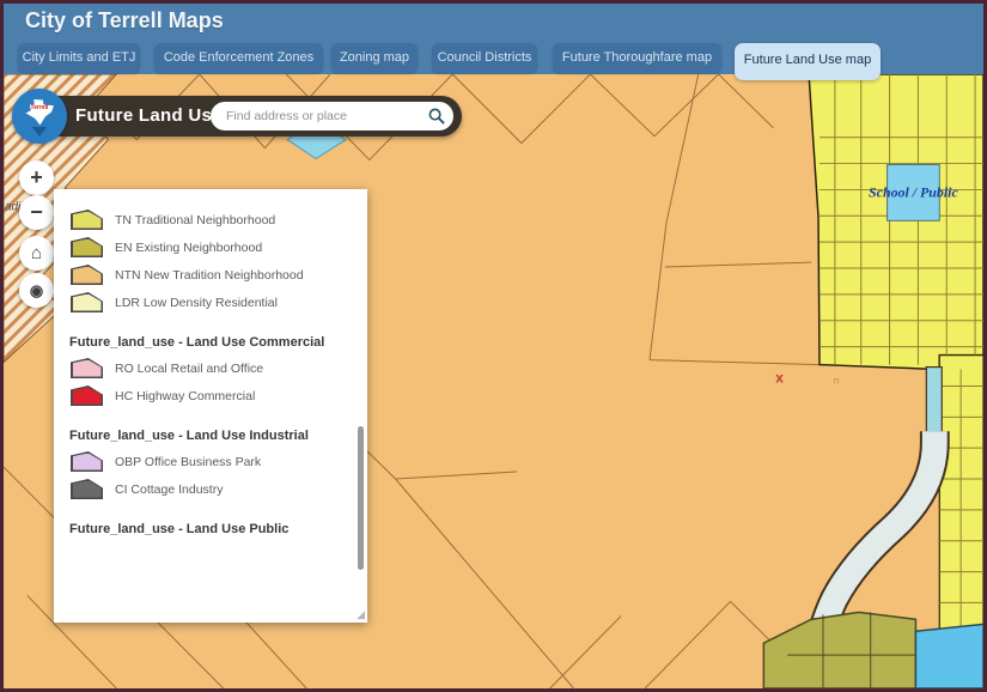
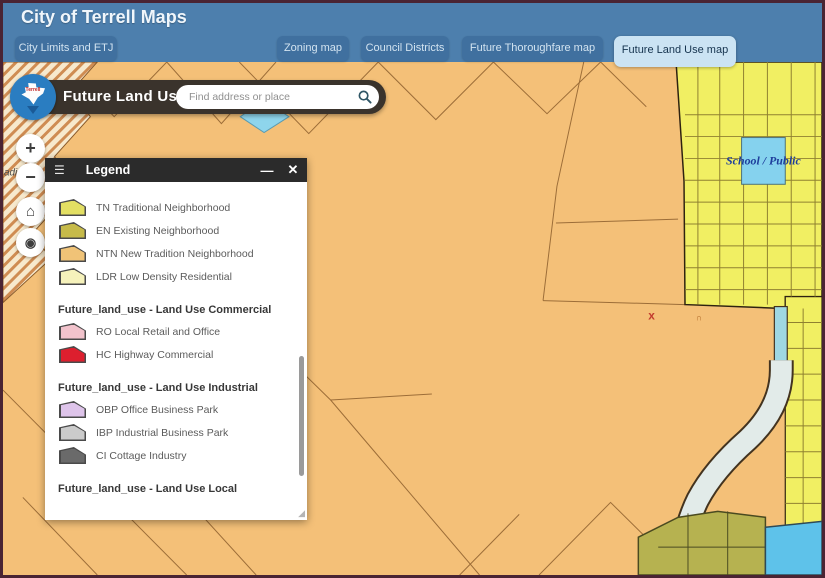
  School / Public
  x
  ∩
  City of Terrell Maps
  City Limits and ETJ
- Code Enforcement Zones
  Zoning map
  Council Districts
  Future Thoroughfare map
  Future Land Use map
  Future Land Us
  Find address or place
  +
  −
  ⌂
  ◉
+ ☰
+ Legend
+ —
+ ✕
  TN Traditional Neighborhood
  EN Existing Neighborhood
  NTN New Tradition Neighborhood
  LDR Low Density Residential
  Future_land_use - Land Use Commercial
  RO Local Retail and Office
  HC Highway Commercial
  Future_land_use - Land Use Industrial
  OBP Office Business Park
+ IBP Industrial Business Park
  CI Cottage Industry
- Future_land_use - Land Use Public
+ Future_land_use - Land Use Local
  ◢
